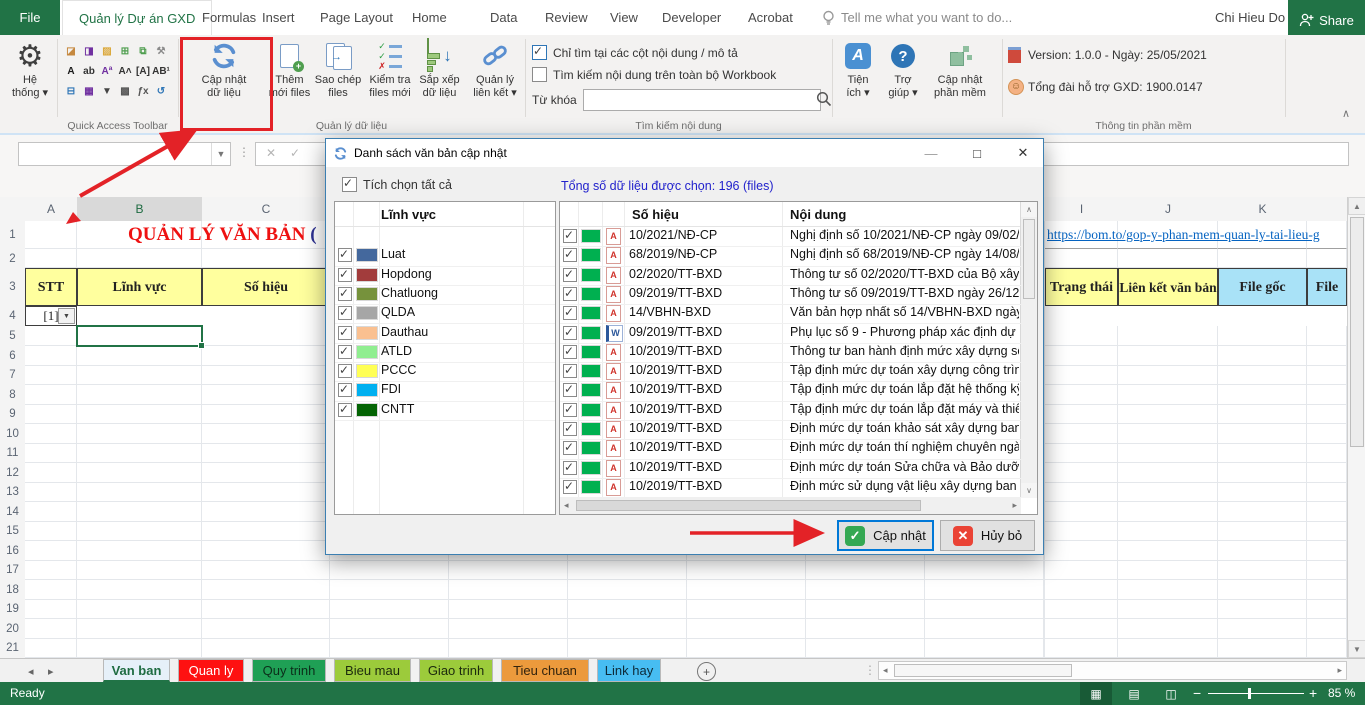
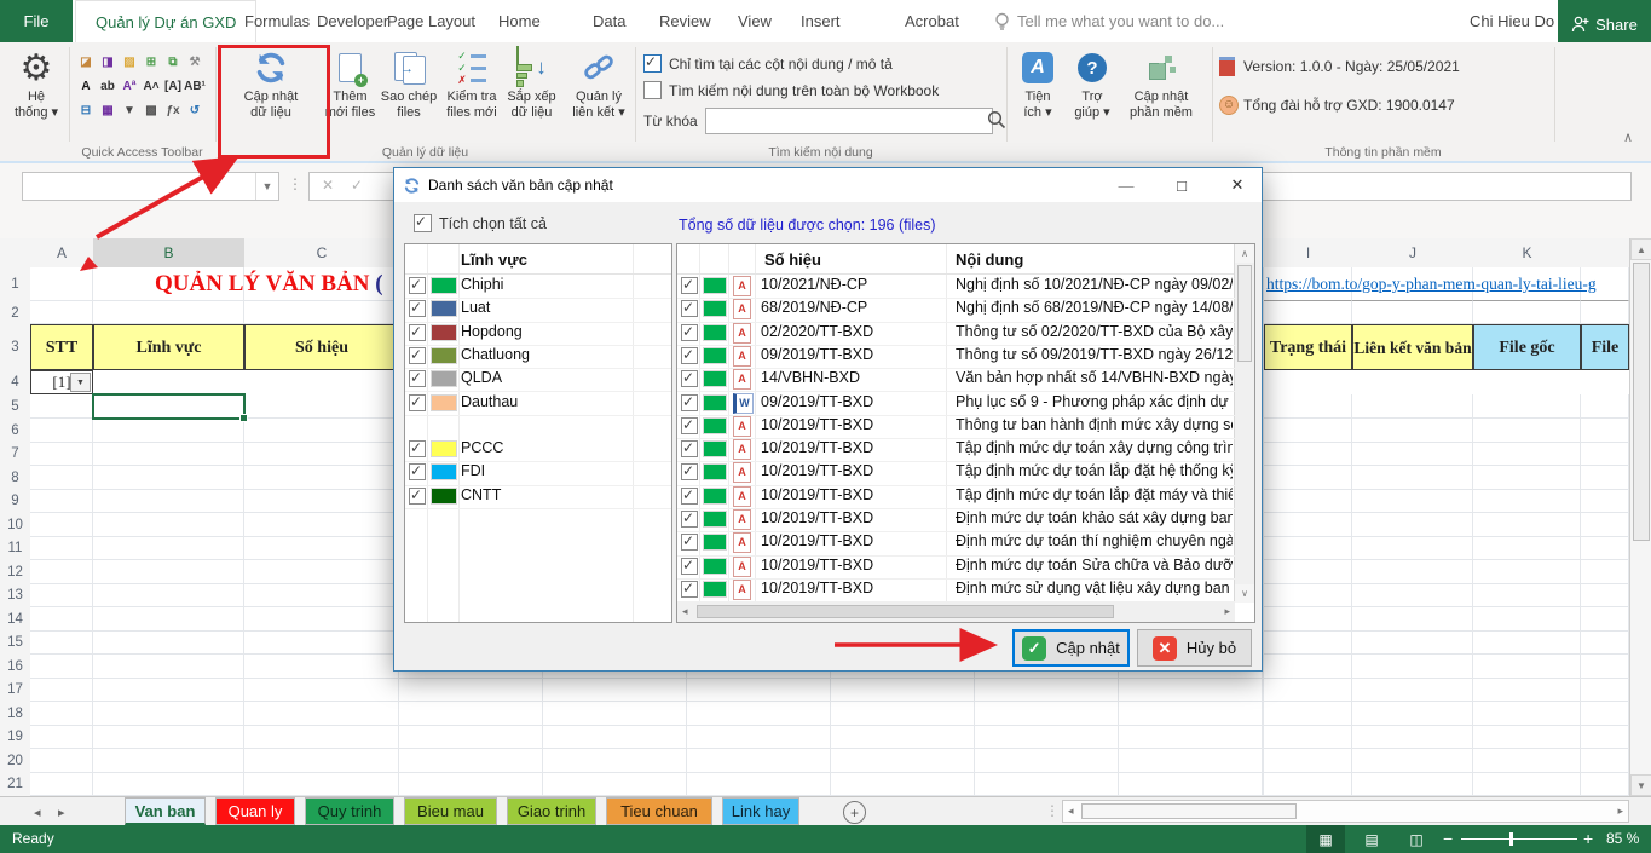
  File
  Quản lý Dự án GXD
  Tell me what you want to do...
  Chi Hieu Do
  Share
  Formulas
- Insert
+ Developer
  Page Layout
  Home
  Data
  Review
  View
- Developer
+ Insert
  Acrobat
  ⚙
  Hệ
  thống ▾
  ◪
  ◨
  ▨
  ⊞
  ⧉
  ⚒
  A
  ab
  Aª
  A˄
  [A]
  AB¹
  ⊟
  ▦
  ▼
  ▩
  ƒx
  ↺
  Quick Access Toolbar
  Quản lý dữ liệu
  Chỉ tìm tại các cột nội dung / mô tả
  Tìm kiếm nội dung trên toàn bộ Workbook
  Từ khóa
  Tìm kiếm nội dung
  A
  Tiện
  ích ▾
  ?
  Trợ
  giúp ▾
  Cập nhật
  phần mềm
  Version: 1.0.0 - Ngày: 25/05/2021
  ☺
  Tổng đài hỗ trợ GXD: 1900.0147
  Thông tin phần mềm
  ∧
  Cập nhật
  dữ liệu
  +
  Thêm
  mới files
  →
  Sao chép
  files
  ✓
  ✓
  ✗
  Kiểm tra
  files mới
  ↓
  Sắp xếp
  dữ liệu
  Quản lý
  liên kết ▾
  ▼
  ⋮
  ✕
  ✓
  A
  B
  C
  I
  J
  K
  1
  2
  3
  STT
  Lĩnh vực
  Số hiệu
  Trạng thái
  Liên kết văn bản
  File gốc
  File
  4
  [1]
  ▼
  5
  6
  7
  8
  9
  10
  11
  12
  13
  14
  15
  16
  17
  18
  19
  20
  21
  QUẢN LÝ VĂN BẢN (
  https://bom.to/gop-y-phan-mem-quan-ly-tai-lieu-g
  ▲
  ▼
  Danh sách văn bản cập nhật
  —
  □
  ✕
  Tích chọn tất cả
  Tổng số dữ liệu được chọn: 196 (files)
  Lĩnh vực
+ Chiphi
  Luat
  Hopdong
  Chatluong
  QLDA
  Dauthau
- ATLD
  PCCC
  FDI
  CNTT
  Số hiệu
  Nội dung
  ∧
  ∨
  ◂
  ▸
  A
  10/2021/NĐ-CP
  Nghị định số 10/2021/NĐ-CP ngày 09/02/
  A
  68/2019/NĐ-CP
  Nghị định số 68/2019/NĐ-CP ngày 14/08/
  A
  02/2020/TT-BXD
  Thông tư số 02/2020/TT-BXD của Bộ xây
  A
  09/2019/TT-BXD
  Thông tư số 09/2019/TT-BXD ngày 26/12
  A
  14/VBHN-BXD
  Văn bản hợp nhất số 14/VBHN-BXD ngà
  W
  09/2019/TT-BXD
  Phụ lục số 9 - Phương pháp xác định dự
  A
  10/2019/TT-BXD
  Thông tư ban hành định mức xây dựng s
  A
  10/2019/TT-BXD
  Tập định mức dự toán xây dựng công trìn
  A
  10/2019/TT-BXD
  Tập định mức dự toán lắp đặt hệ thống k
  A
  10/2019/TT-BXD
  Tập định mức dự toán lắp đặt máy và thiế
  A
  10/2019/TT-BXD
  Định mức dự toán khảo sát xây dựng ban
  A
  10/2019/TT-BXD
  Định mức dự toán thí nghiệm chuyên ngà
  A
  10/2019/TT-BXD
  Định mức dự toán Sửa chữa và Bảo dưỡ
  A
  10/2019/TT-BXD
  Định mức sử dụng vật liệu xây dựng ban
  ✓
  Cập nhật
  ✕
  Hủy bỏ
  ◂
  ▸
  +
  ⋮
  ◂
  ▸
  Van ban
  Quan ly
  Quy trinh
  Bieu mau
  Giao trinh
  Tieu chuan
  Link hay
  Ready
  ▦
  ▤
  ◫
  −
  +
  85 %
